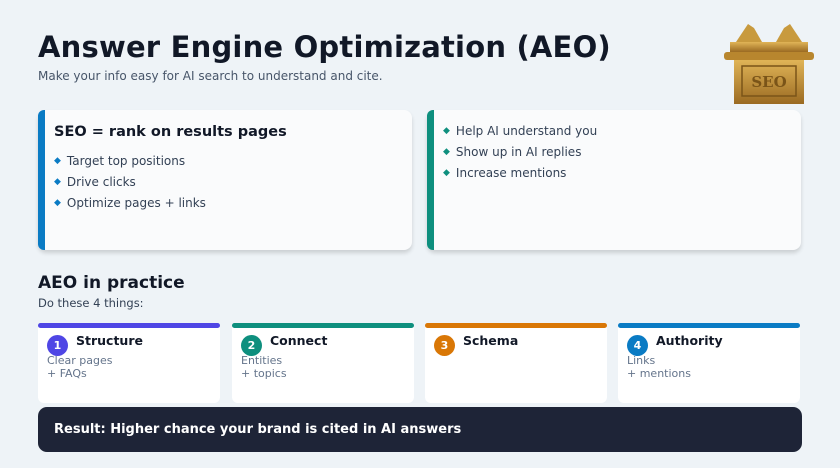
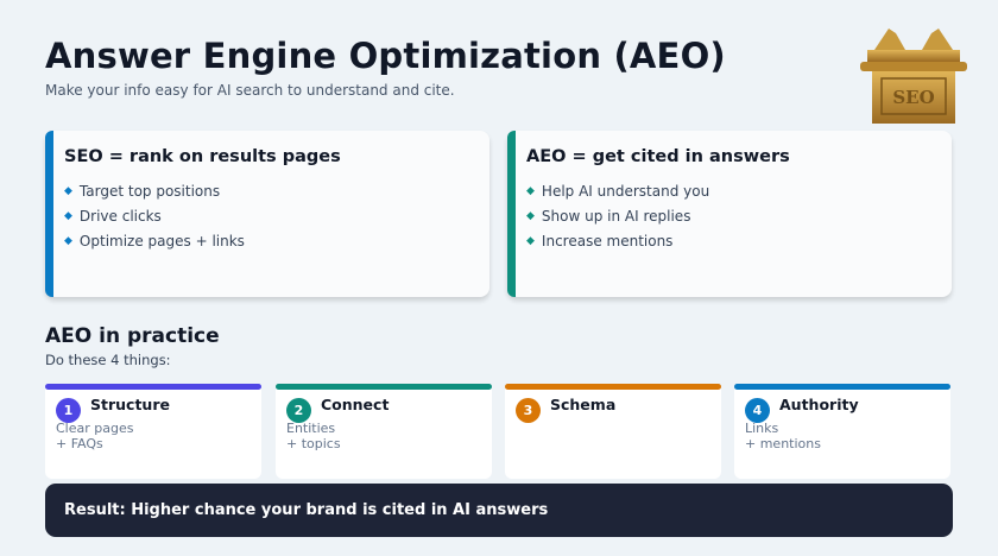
  Answer Engine Optimization (AEO)
  Make your info easy for AI search to understand and cite.
  SEO
  SEO = rank on results pages
  ◆
  Target top positions
  ◆
  Drive clicks
  ◆
  Optimize pages + links
+ AEO = get cited in answers
  ◆
  Help AI understand you
  ◆
  Show up in AI replies
  ◆
  Increase mentions
  AEO in practice
  Do these 4 things:
  1
  Structure
  Clear pages
  + FAQs
  2
  Connect
  Entities
  + topics
  3
  Schema
  4
  Authority
  Links
  + mentions
  Result: Higher chance your brand is cited in AI answers
